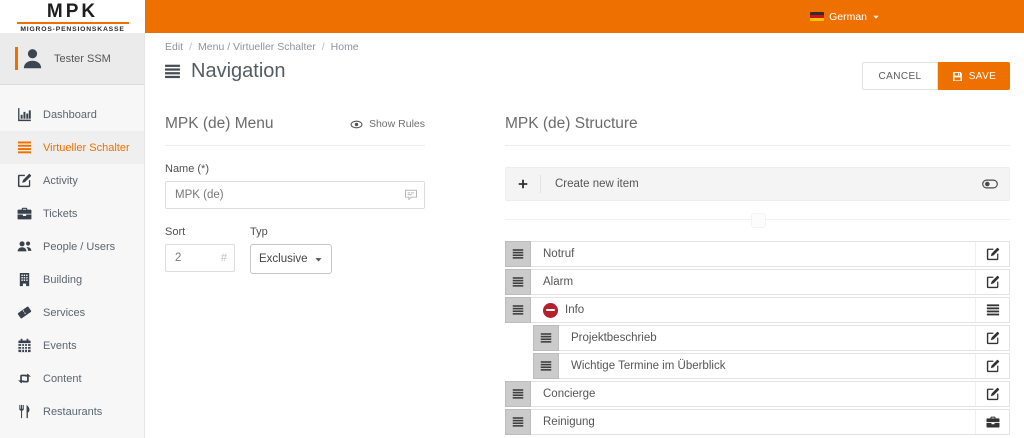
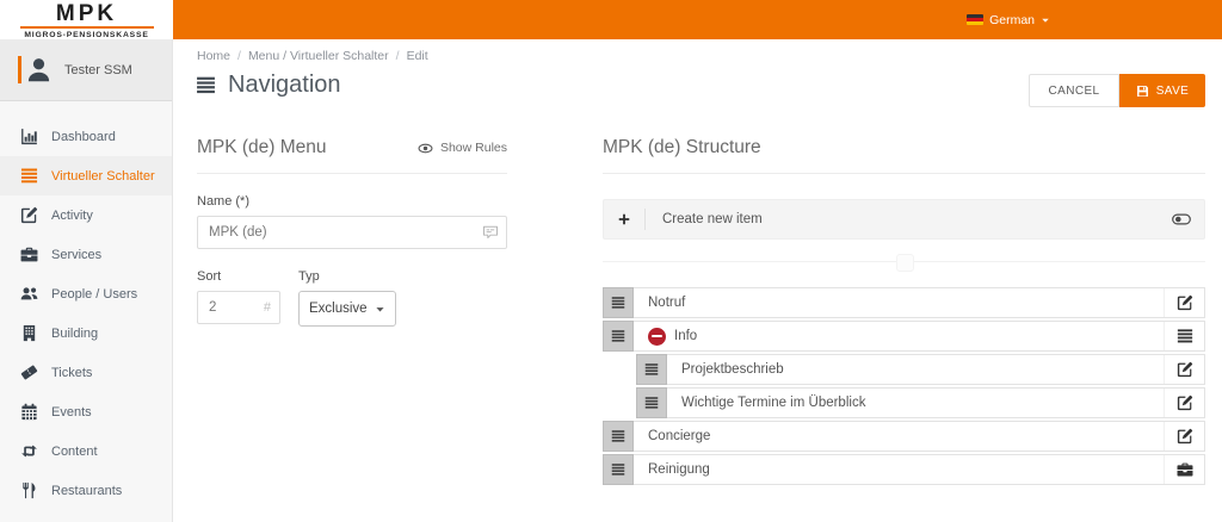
  MPK
  German
  Tester SSM
  Dashboard
  Virtueller Schalter
  Activity
- Tickets
+ Services
  People / Users
  Building
- Services
+ Tickets
  Events
  Content
  Restaurants
- Edit
+ Home
  /
  Menu / Virtueller Schalter
  /
- Home
+ Edit
  Navigation
  CANCEL
  SAVE
  MPK (de) Menu
  Show Rules
  Name (*)
  MPK (de)
  Sort
  2
  #
  Typ
  Exclusive
  MPK (de) Structure
  Create new item
  Notruf
- Alarm
  Info
  Projektbeschrieb
  Wichtige Termine im Überblick
  Concierge
  Reinigung
